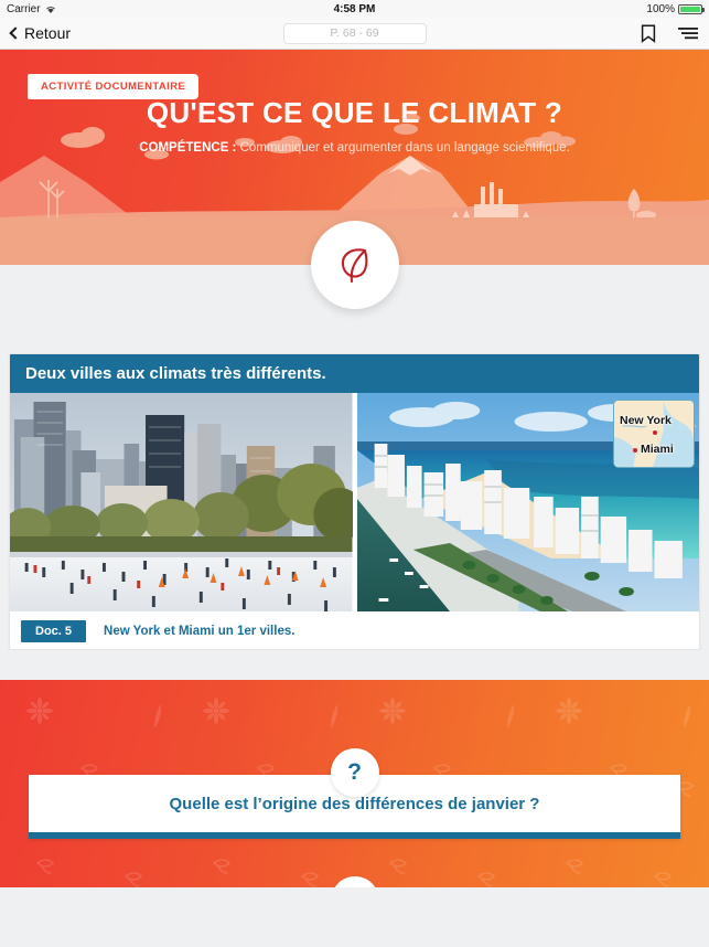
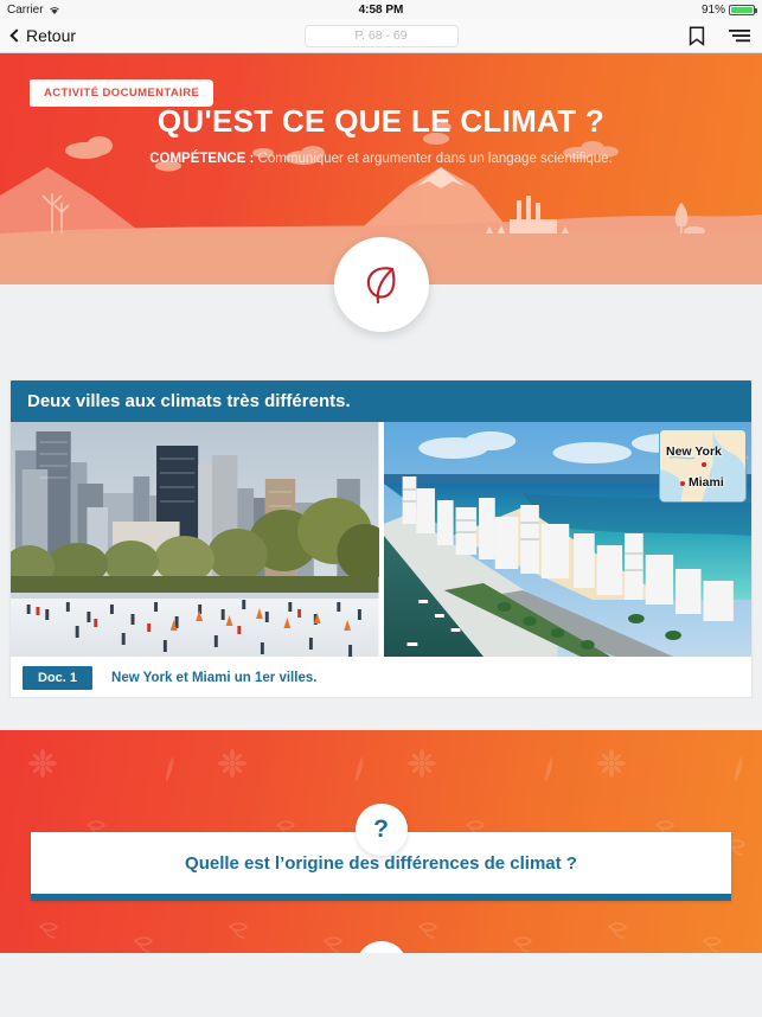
  Carrier
  4:58 PM
- 100%
+ 91%
  Retour
  P. 68 - 69
  ACTIVITÉ DOCUMENTAIRE
  QU'EST CE QUE LE CLIMAT ?
  COMPÉTENCE : Communiquer et argumenter dans un langage scientifique.
  Deux villes aux climats très différents.
  New York
  Miami
- Doc. 5
+ Doc. 1
  New York et Miami un 1er villes.
  ?
- Quelle est l’origine des différences de janvier ?
+ Quelle est l’origine des différences de climat ?
